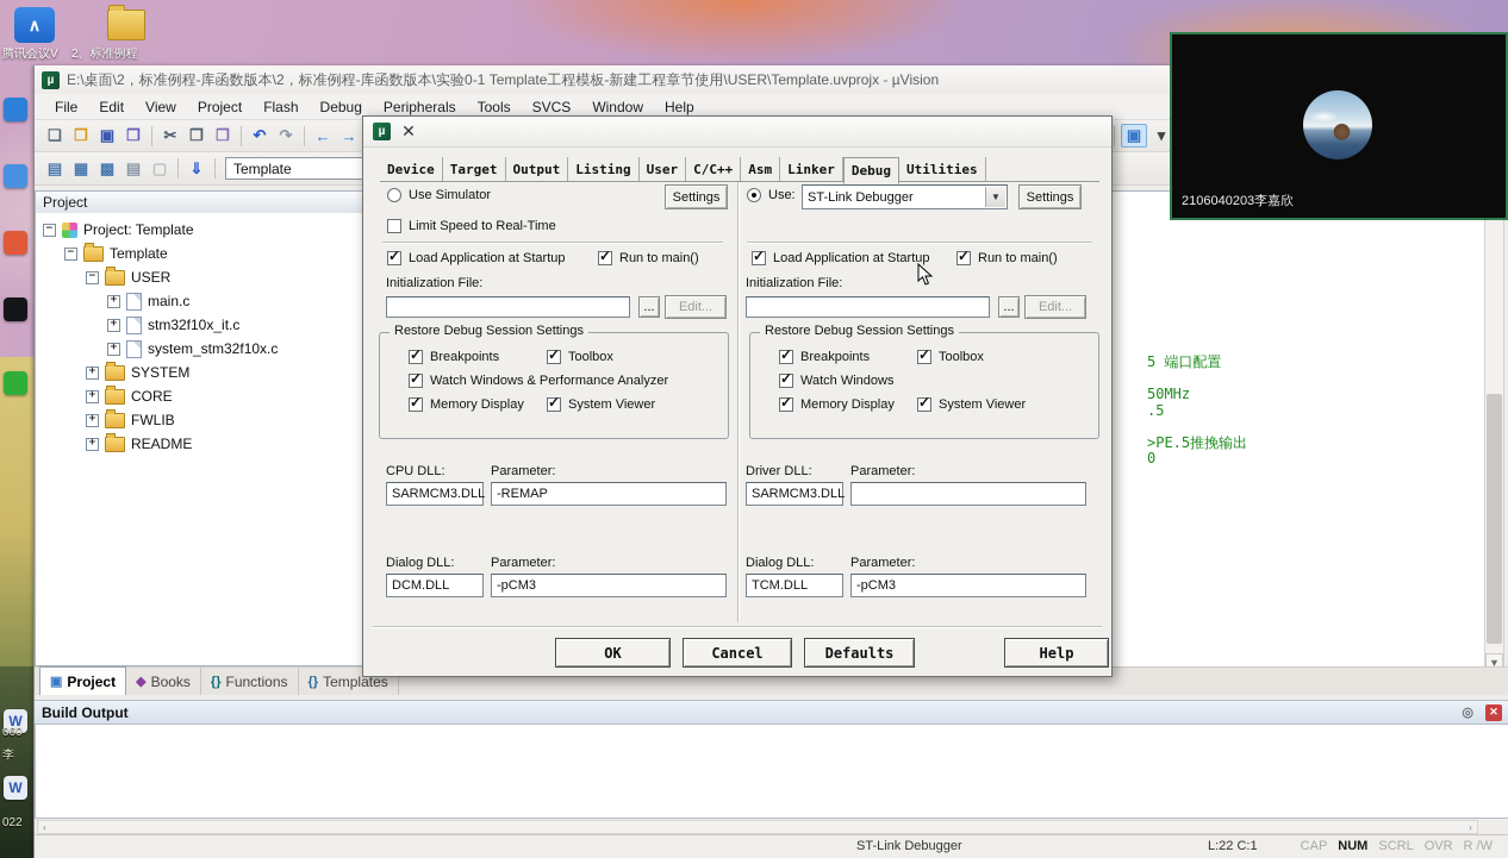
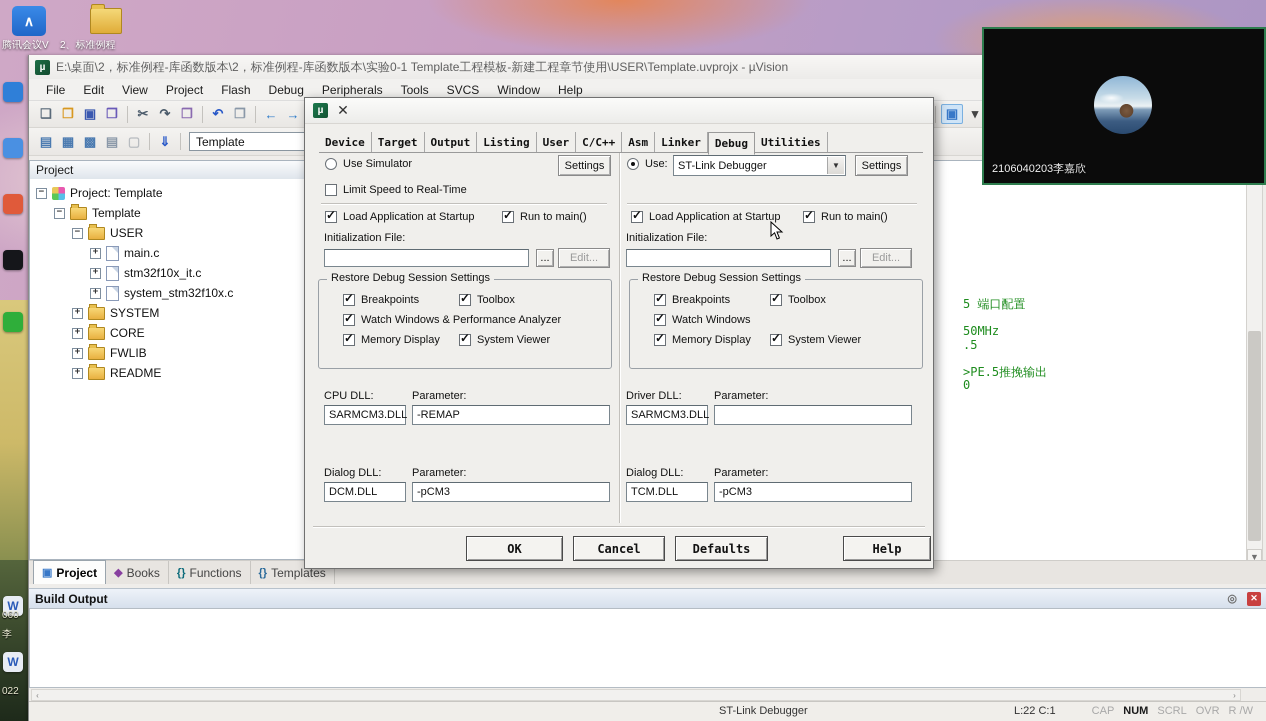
  ∧
  腾讯会议V
  2、标准例程
  W
  W
  060
  李
  022
  µ
  E:\桌面\2，标准例程-库函数版本\2，标准例程-库函数版本\实验0-1 Template工程模板-新建工程章节使用\USER\Template.uvprojx - µVision
  File
  Edit
  View
  Project
  Flash
  Debug
  Peripherals
  Tools
  SVCS
  Window
  Help
  ❏
  ❒
  ▣
  ❒
  ✂
- ❐
+ ↷
  ❒
  ↶
- ↷
+ ❐
  ←
  →
  ▣
  ▾
  ▤
  ▦
  ▩
  ▤
  ▢
  ⇓
  Template
  Project
  −
  Project: Template
  −
  Template
  −
  USER
  +
  main.c
  +
  stm32f10x_it.c
  +
  system_stm32f10x.c
  +
  SYSTEM
  +
  CORE
  +
  FWLIB
  +
  README
  5 端口配置
  50MHz
  .5
  >PE.5推挽输出
  0
  ▼
  ▣
  Project
  ◆
  Books
  {}
  Functions
  {}
  Templates
  Build Output
  ◎
  ✕
  ‹
  ›
  ST-Link Debugger
  L:22 C:1
  CAP NUM SCRL OVR R /W
  µ
  ✕
  Device Target Output Listing User C/C++ Asm Linker Debug Utilities
  Use Simulator
  Settings
  Limit Speed to Real-Time
  Use:
  ST-Link Debugger
  ▼
  Settings
  Load Application at Startup
  Run to main()
  Load Application at Startup
  Run to main()
  Initialization File:
  ...
  Edit...
  Initialization File:
  ...
  Edit...
  Restore Debug Session Settings
  Breakpoints
  Toolbox
  Watch Windows & Performance Analyzer
  Memory Display
  System Viewer
  Restore Debug Session Settings
  Breakpoints
  Toolbox
  Watch Windows
  Memory Display
  System Viewer
  CPU DLL:
  Parameter:
  SARMCM3.DLL
  -REMAP
  Driver DLL:
  Parameter:
  SARMCM3.DLL
  Dialog DLL:
  Parameter:
  DCM.DLL
  -pCM3
  Dialog DLL:
  Parameter:
  TCM.DLL
  -pCM3
  OK
  Cancel
  Defaults
  Help
  2106040203李嘉欣
